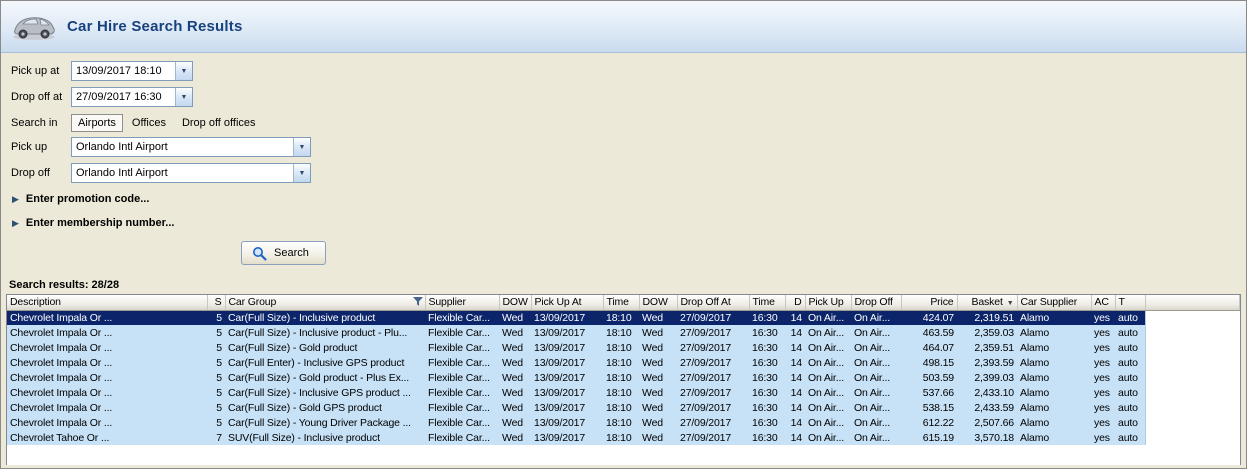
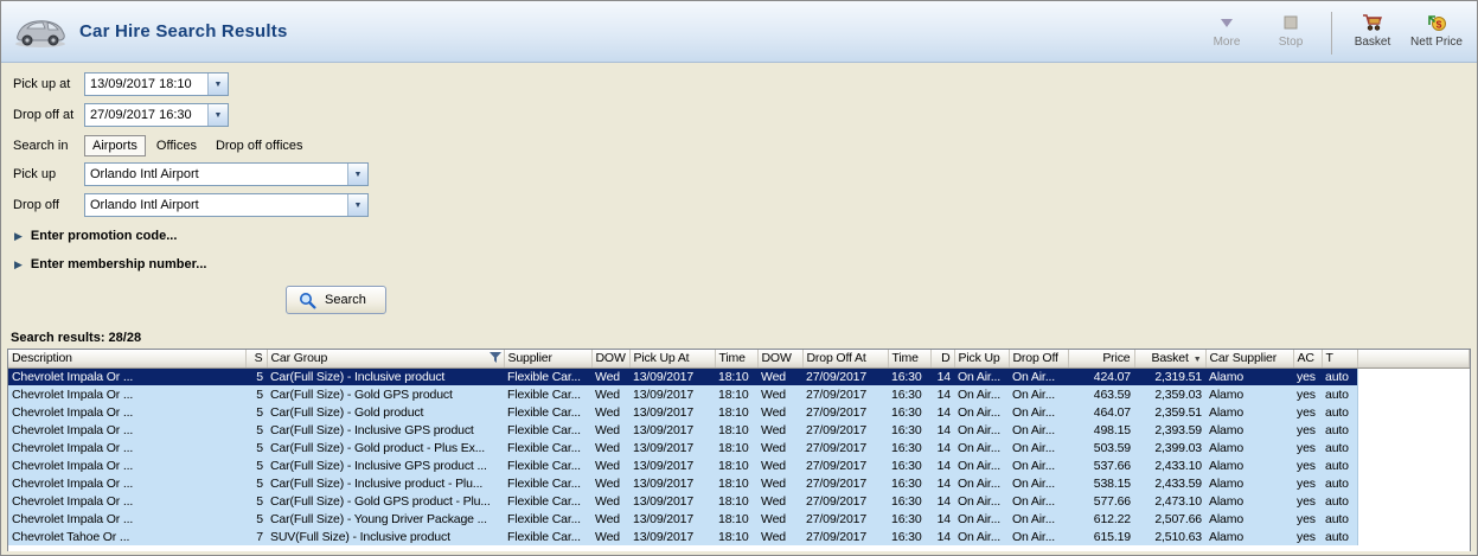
  Car Hire Search Results
+ More
+ Stop
+ Basket
+ $
+ Nett Price
  Pick up at
  13/09/2017 18:10
  Drop off at
  27/09/2017 16:30
  Search in
  Airports
  Offices
  Drop off offices
  Pick up
  Orlando Intl Airport
  Drop off
  Orlando Intl Airport
  ▶
  Enter promotion code...
  ▶
  Enter membership number...
  Search
  Search results: 28/28
  Description	S	Car Group	Supplier	DOW	Pick Up At	Time	DOW	Drop Off At	Time	D	Pick Up	Drop Off	Price	Basket	Car Supplier	AC	T
  Chevrolet Impala Or ...	5	Car(Full Size) - Inclusive product	Flexible Car...	Wed	13/09/2017	18:10	Wed	27/09/2017	16:30	14	On Air...	On Air...	424.07	2,319.51	Alamo	yes	auto
- Chevrolet Impala Or ...	5	Car(Full Size) - Inclusive product - Plu...	Flexible Car...	Wed	13/09/2017	18:10	Wed	27/09/2017	16:30	14	On Air...	On Air...	463.59	2,359.03	Alamo	yes	auto
+ Chevrolet Impala Or ...	5	Car(Full Size) - Gold GPS product	Flexible Car...	Wed	13/09/2017	18:10	Wed	27/09/2017	16:30	14	On Air...	On Air...	463.59	2,359.03	Alamo	yes	auto
  Chevrolet Impala Or ...	5	Car(Full Size) - Gold product	Flexible Car...	Wed	13/09/2017	18:10	Wed	27/09/2017	16:30	14	On Air...	On Air...	464.07	2,359.51	Alamo	yes	auto
- Chevrolet Impala Or ...	5	Car(Full Enter) - Inclusive GPS product	Flexible Car...	Wed	13/09/2017	18:10	Wed	27/09/2017	16:30	14	On Air...	On Air...	498.15	2,393.59	Alamo	yes	auto
+ Chevrolet Impala Or ...	5	Car(Full Size) - Inclusive GPS product	Flexible Car...	Wed	13/09/2017	18:10	Wed	27/09/2017	16:30	14	On Air...	On Air...	498.15	2,393.59	Alamo	yes	auto
  Chevrolet Impala Or ...	5	Car(Full Size) - Gold product - Plus Ex...	Flexible Car...	Wed	13/09/2017	18:10	Wed	27/09/2017	16:30	14	On Air...	On Air...	503.59	2,399.03	Alamo	yes	auto
  Chevrolet Impala Or ...	5	Car(Full Size) - Inclusive GPS product ...	Flexible Car...	Wed	13/09/2017	18:10	Wed	27/09/2017	16:30	14	On Air...	On Air...	537.66	2,433.10	Alamo	yes	auto
- Chevrolet Impala Or ...	5	Car(Full Size) - Gold GPS product	Flexible Car...	Wed	13/09/2017	18:10	Wed	27/09/2017	16:30	14	On Air...	On Air...	538.15	2,433.59	Alamo	yes	auto
+ Chevrolet Impala Or ...	5	Car(Full Size) - Inclusive product - Plu...	Flexible Car...	Wed	13/09/2017	18:10	Wed	27/09/2017	16:30	14	On Air...	On Air...	538.15	2,433.59	Alamo	yes	auto
+ Chevrolet Impala Or ...	5	Car(Full Size) - Gold GPS product - Plu...	Flexible Car...	Wed	13/09/2017	18:10	Wed	27/09/2017	16:30	14	On Air...	On Air...	577.66	2,473.10	Alamo	yes	auto
  Chevrolet Impala Or ...	5	Car(Full Size) - Young Driver Package ...	Flexible Car...	Wed	13/09/2017	18:10	Wed	27/09/2017	16:30	14	On Air...	On Air...	612.22	2,507.66	Alamo	yes	auto
- Chevrolet Tahoe Or ...	7	SUV(Full Size) - Inclusive product	Flexible Car...	Wed	13/09/2017	18:10	Wed	27/09/2017	16:30	14	On Air...	On Air...	615.19	3,570.18	Alamo	yes	auto
+ Chevrolet Tahoe Or ...	7	SUV(Full Size) - Inclusive product	Flexible Car...	Wed	13/09/2017	18:10	Wed	27/09/2017	16:30	14	On Air...	On Air...	615.19	2,510.63	Alamo	yes	auto
